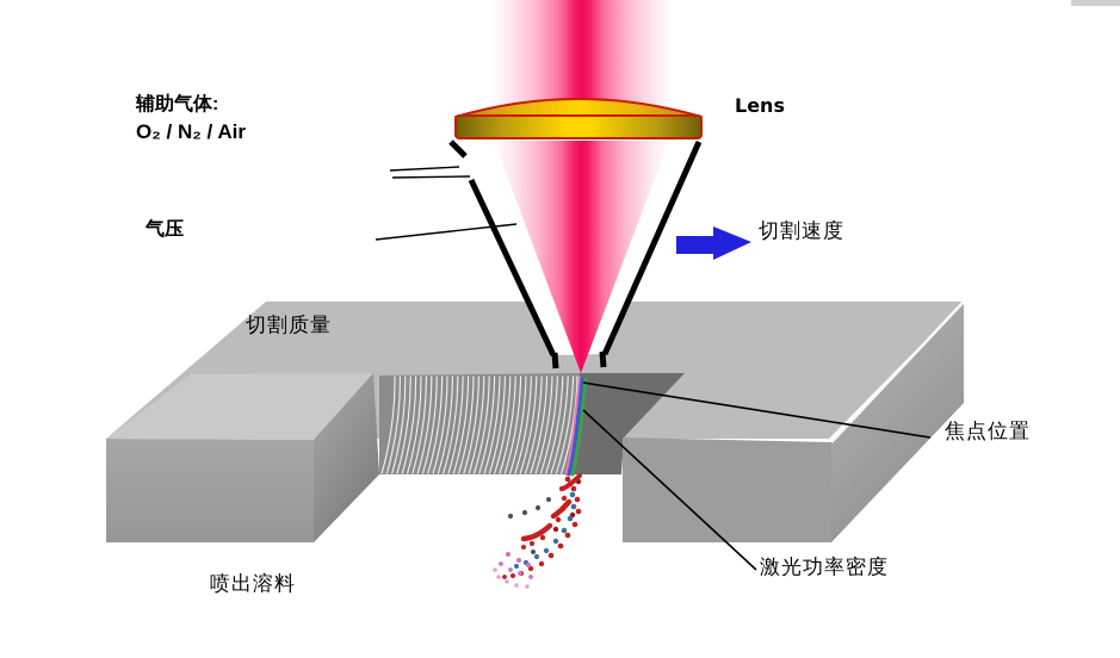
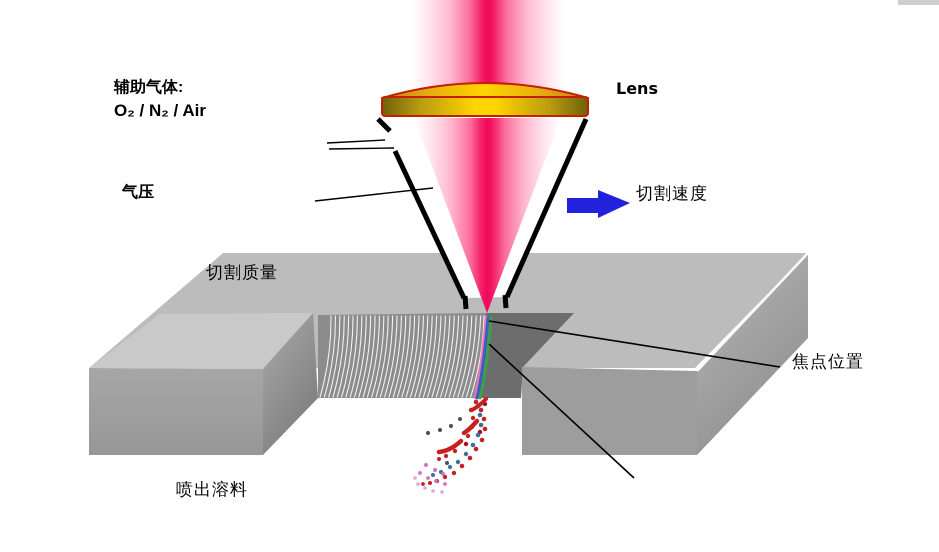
  辅助气体:
  O₂ / N₂ / Air
  气压
  Lens
  切割速度
  切割质量
  焦点位置
- 激光功率密度
  喷出溶料
